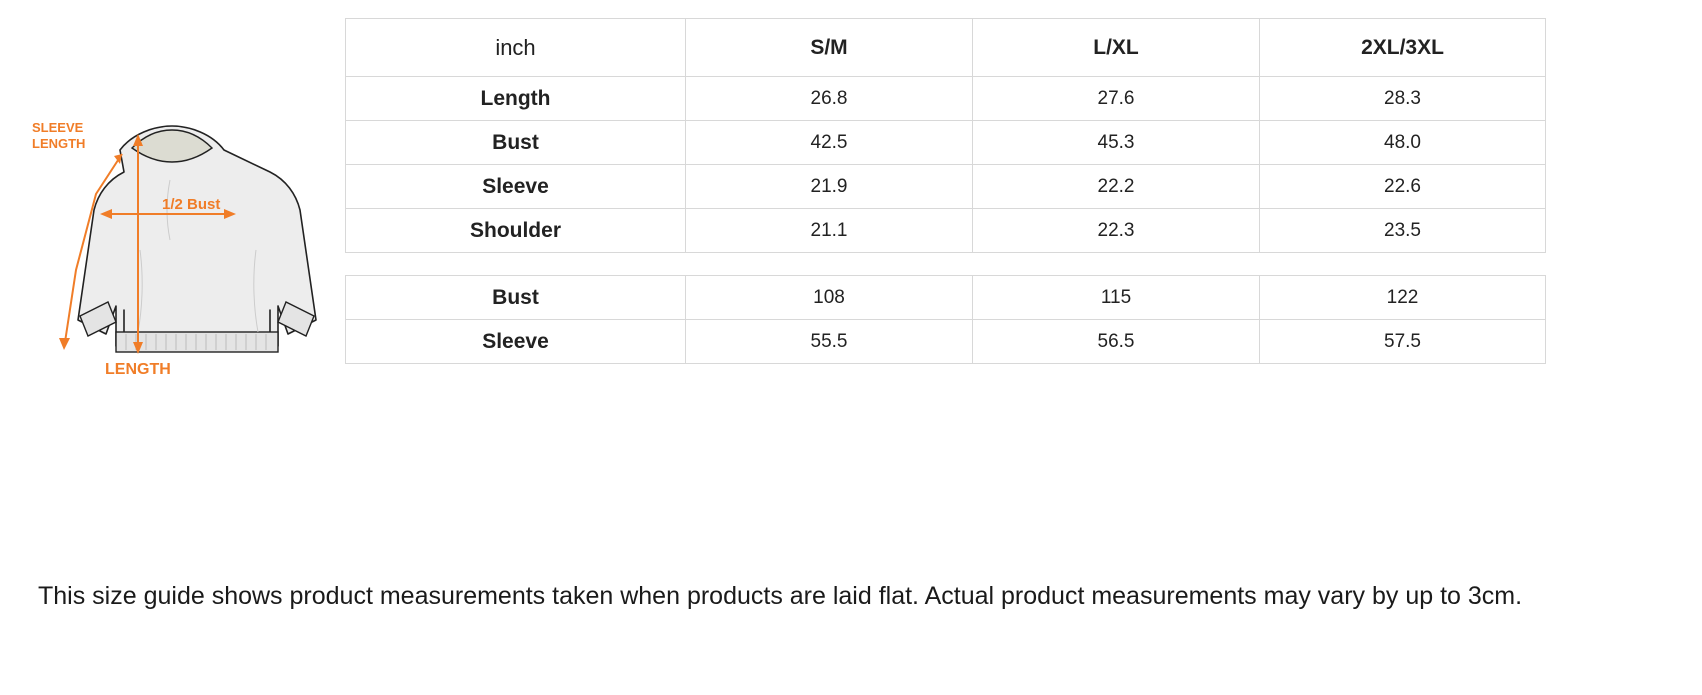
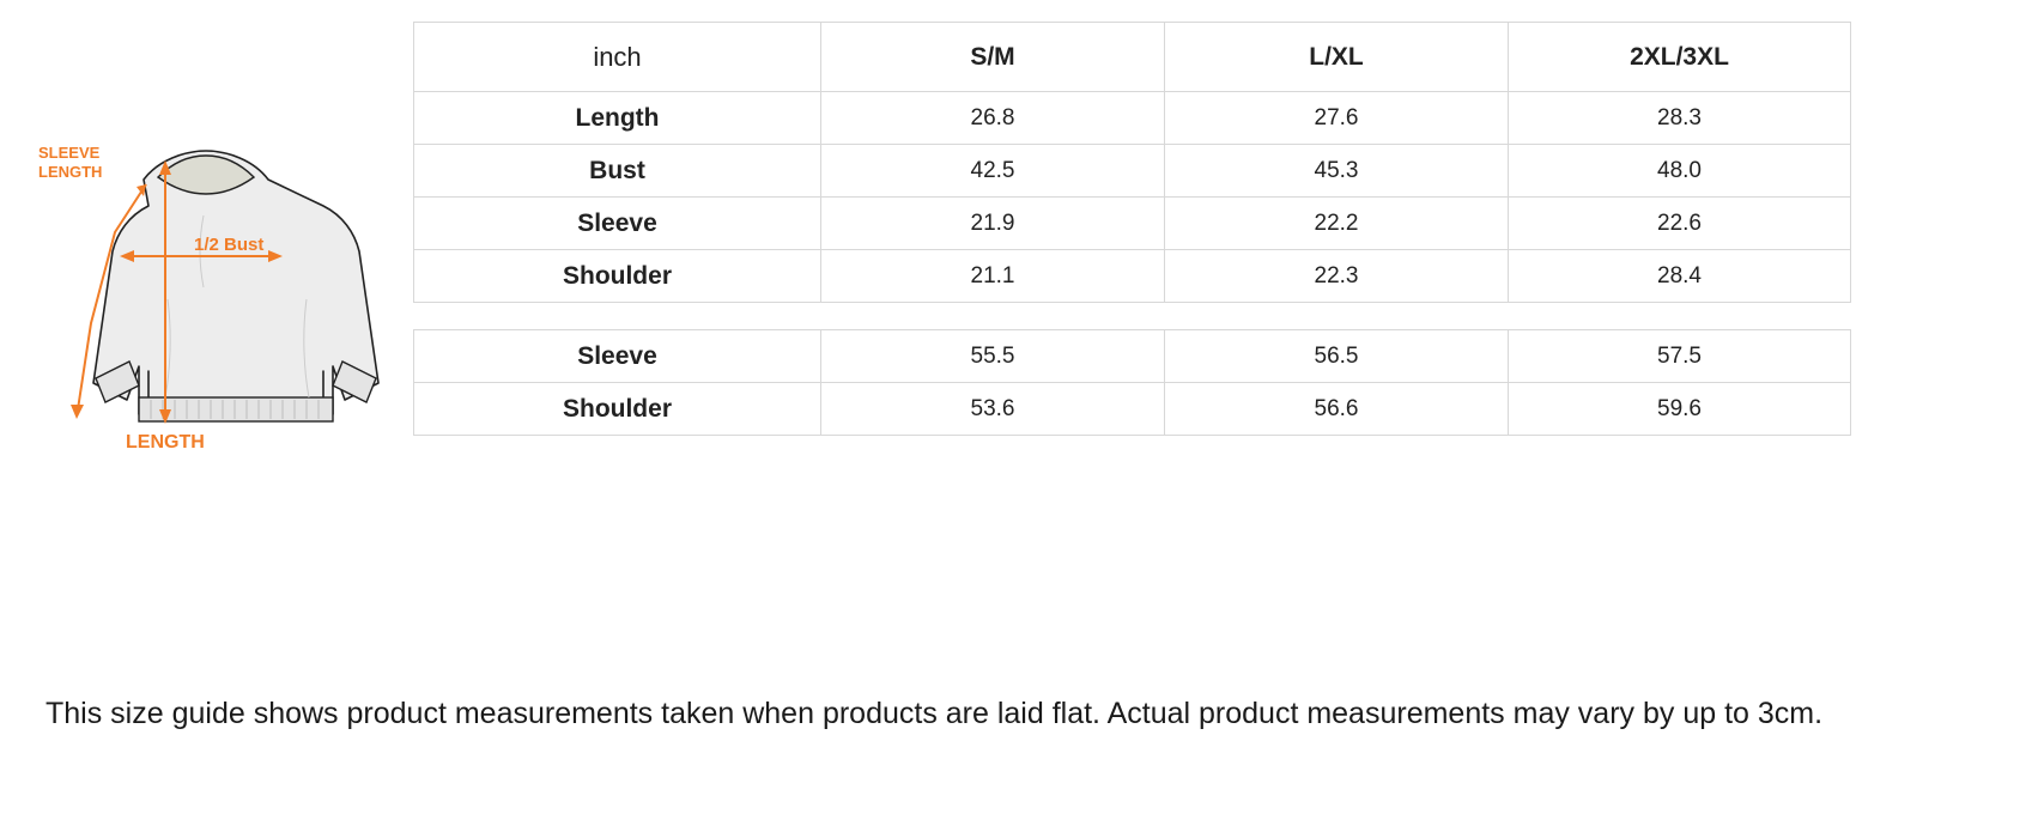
  SLEEVE
  LENGTH
  1/2 Bust
  LENGTH
  inch	S/M	L/XL	2XL/3XL
  Length	26.8	27.6	28.3
  Bust	42.5	45.3	48.0
  Sleeve	21.9	22.2	22.6
- Shoulder	21.1	22.3	23.5
+ Shoulder	21.1	22.3	28.4
- Bust	108	115	122
  Sleeve	55.5	56.5	57.5
+ Shoulder	53.6	56.6	59.6
  This size guide shows product measurements taken when products are laid flat. Actual product measurements may vary by up to 3cm.
